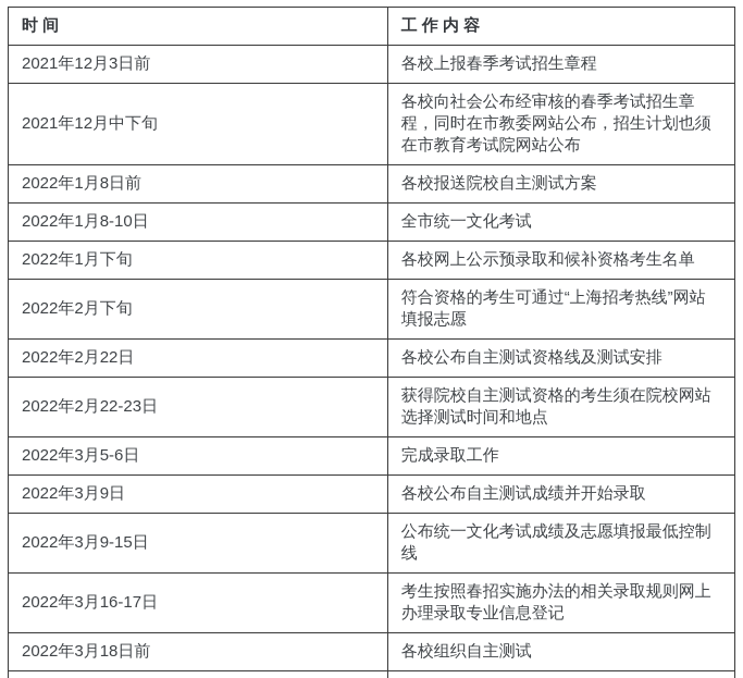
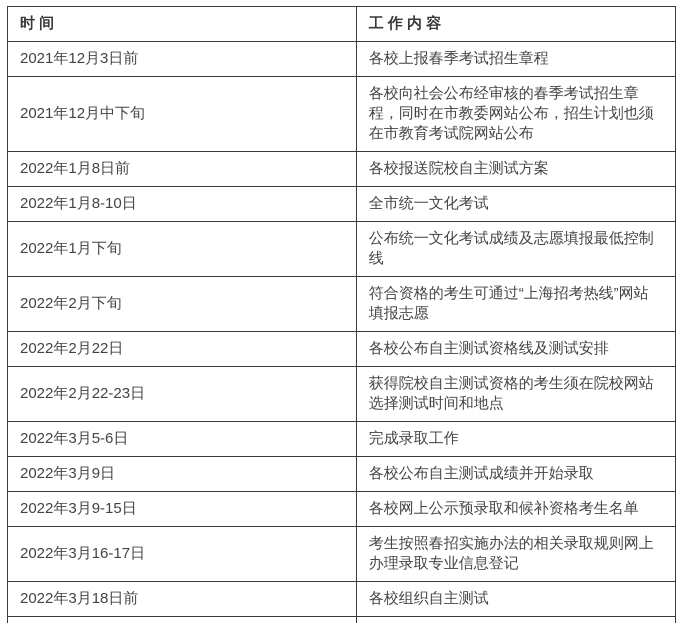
  时 间	工 作 内 容
  2021年12月3日前	各校上报春季考试招生章程
  2021年12月中下旬	各校向社会公布经审核的春季考试招生章程，同时在市教委网站公布，招生计划也须在市教育考试院网站公布
  2022年1月8日前	各校报送院校自主测试方案
  2022年1月8-10日	全市统一文化考试
- 2022年1月下旬	各校网上公示预录取和候补资格考生名单
+ 2022年1月下旬	公布统一文化考试成绩及志愿填报最低控制线
  2022年2月下旬	符合资格的考生可通过“上海招考热线”网站填报志愿
  2022年2月22日	各校公布自主测试资格线及测试安排
  2022年2月22-23日	获得院校自主测试资格的考生须在院校网站选择测试时间和地点
  2022年3月5-6日	完成录取工作
  2022年3月9日	各校公布自主测试成绩并开始录取
- 2022年3月9-15日	公布统一文化考试成绩及志愿填报最低控制线
+ 2022年3月9-15日	各校网上公示预录取和候补资格考生名单
  2022年3月16-17日	考生按照春招实施办法的相关录取规则网上办理录取专业信息登记
  2022年3月18日前	各校组织自主测试
